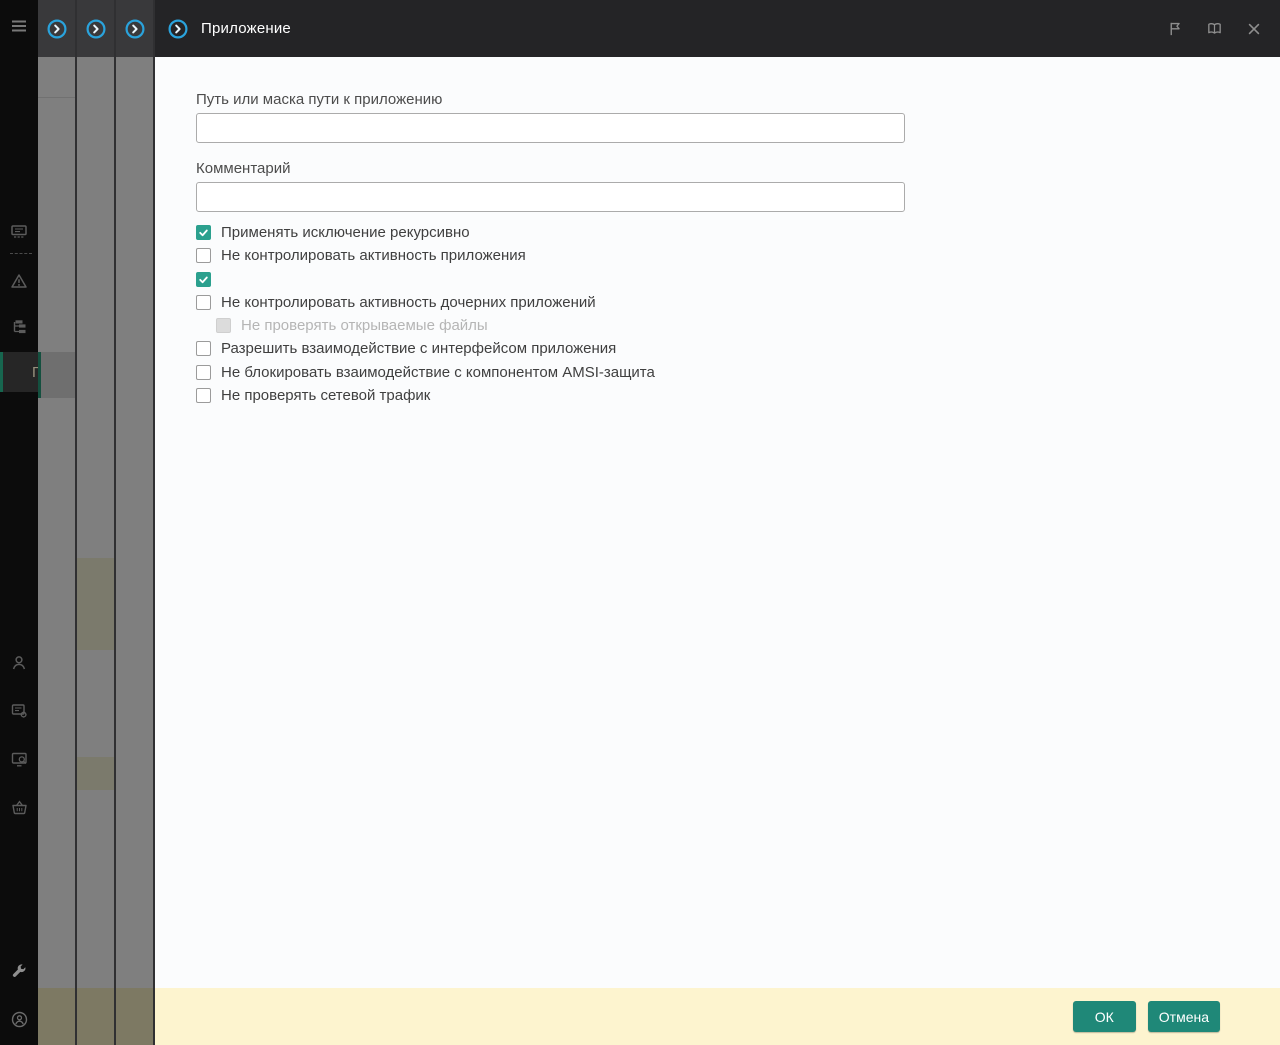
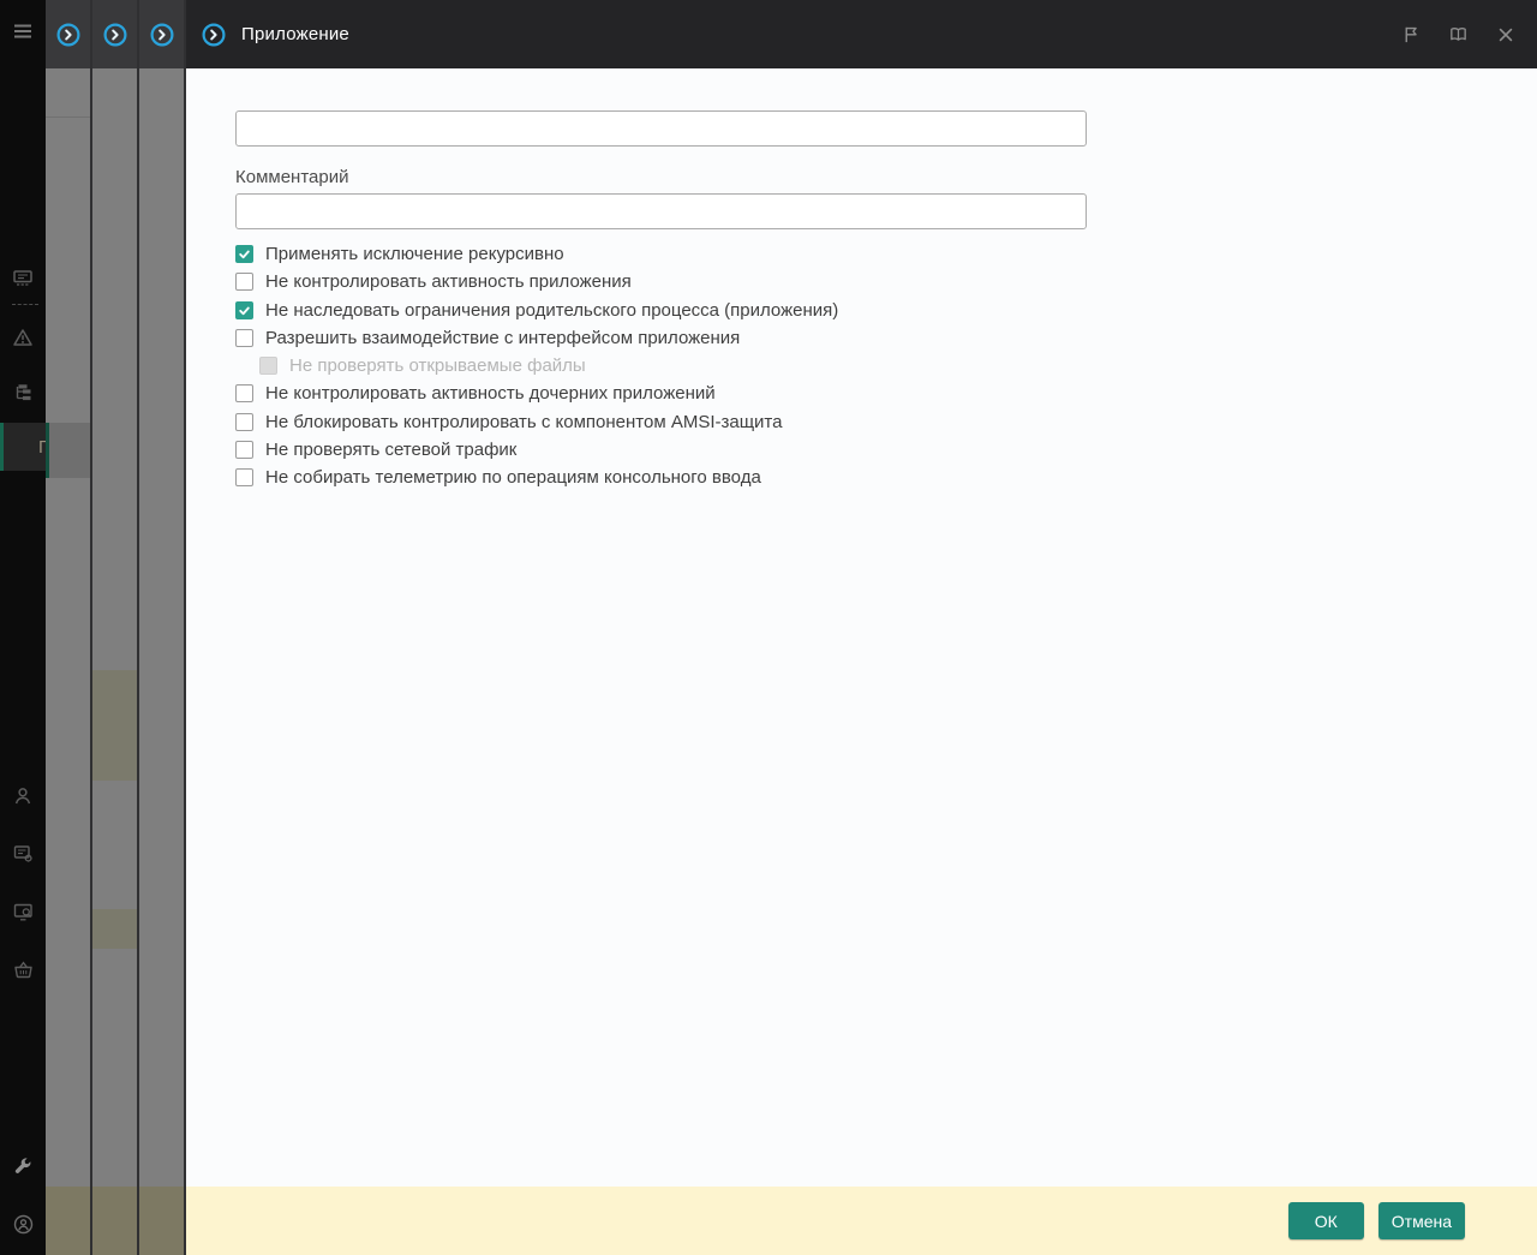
  П
  Приложение
- Путь или маска пути к приложению
  Комментарий
  Применять исключение рекурсивно
  Не контролировать активность приложения
+ Не наследовать ограничения родительского процесса (приложения)
- Не контролировать активность дочерних приложений
+ Разрешить взаимодействие с интерфейсом приложения
  Не проверять открываемые файлы
- Разрешить взаимодействие с интерфейсом приложения
+ Не контролировать активность дочерних приложений
- Не блокировать взаимодействие с компонентом AMSI-защита
+ Не блокировать контролировать с компонентом AMSI-защита
  Не проверять сетевой трафик
+ Не собирать телеметрию по операциям консольного ввода
  ОК
  Отмена
